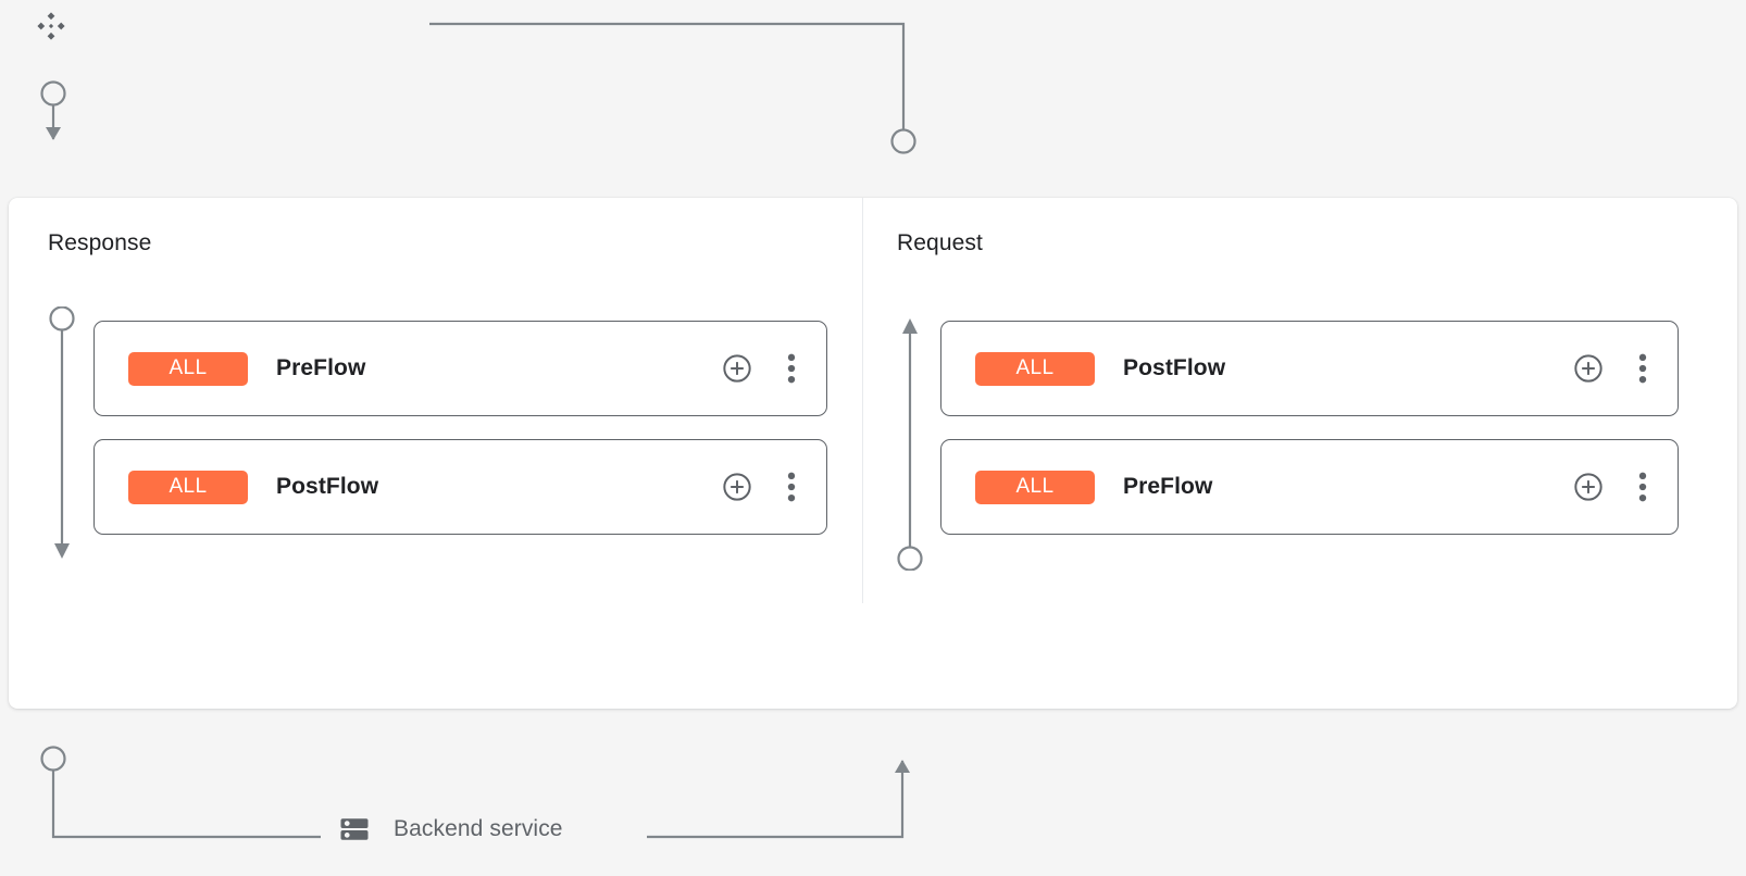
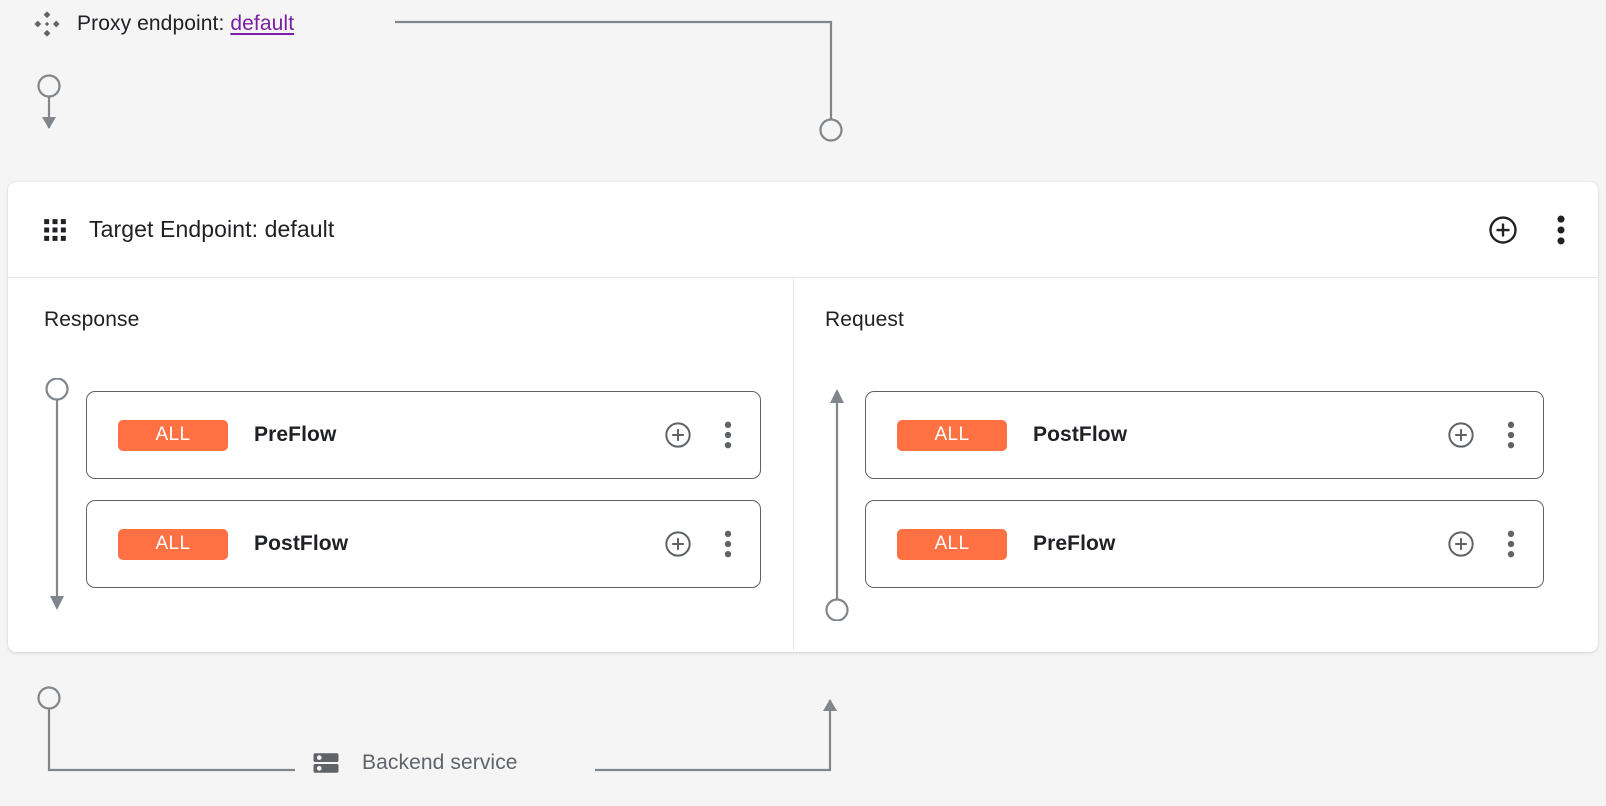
+ Proxy endpoint: default
+ Target Endpoint: default
  Response
  ALL
  PreFlow
  ALL
  PostFlow
  Request
  ALL
  PostFlow
  ALL
  PreFlow
  Backend service
